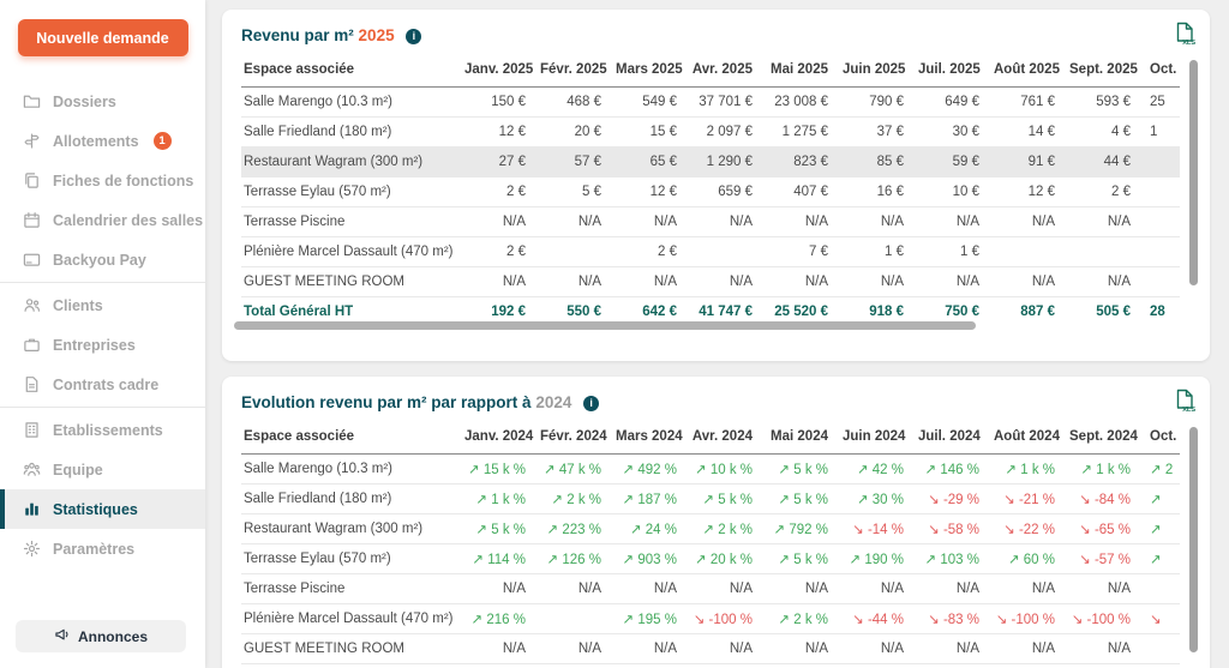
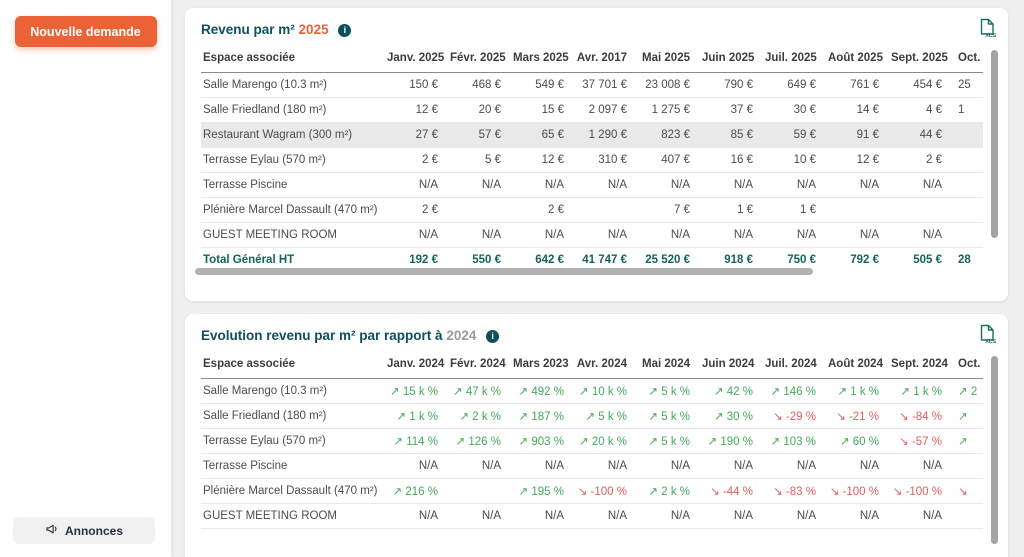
  Nouvelle demande
- Dossiers
- Allotements
- 1
- Fiches de fonctions
- Calendrier des salles
- Backyou Pay
- Clients
- Entreprises
- Contrats cadre
- Etablissements
- Equipe
- Statistiques
- Paramètres
  Annonces
  Revenu par m² 2025 i
- Espace associée	Janv. 2025	Févr. 2025	Mars 2025	Avr. 2025	Mai 2025	Juin 2025	Juil. 2025	Août 2025	Sept. 2025	Oct.
+ Espace associée	Janv. 2025	Févr. 2025	Mars 2025	Avr. 2017	Mai 2025	Juin 2025	Juil. 2025	Août 2025	Sept. 2025	Oct.
- Salle Marengo (10.3 m²)	150 €	468 €	549 €	37 701 €	23 008 €	790 €	649 €	761 €	593 €	25
+ Salle Marengo (10.3 m²)	150 €	468 €	549 €	37 701 €	23 008 €	790 €	649 €	761 €	454 €	25
  Salle Friedland (180 m²)	12 €	20 €	15 €	2 097 €	1 275 €	37 €	30 €	14 €	4 €	1
  Restaurant Wagram (300 m²)	27 €	57 €	65 €	1 290 €	823 €	85 €	59 €	91 €	44 €
- Terrasse Eylau (570 m²)	2 €	5 €	12 €	659 €	407 €	16 €	10 €	12 €	2 €
+ Terrasse Eylau (570 m²)	2 €	5 €	12 €	310 €	407 €	16 €	10 €	12 €	2 €
  Terrasse Piscine	N/A	N/A	N/A	N/A	N/A	N/A	N/A	N/A	N/A
  Plénière Marcel Dassault (470 m²)	2 €		2 €		7 €	1 €	1 €
  GUEST MEETING ROOM	N/A	N/A	N/A	N/A	N/A	N/A	N/A	N/A	N/A
- Total Général HT	192 €	550 €	642 €	41 747 €	25 520 €	918 €	750 €	887 €	505 €	28
+ Total Général HT	192 €	550 €	642 €	41 747 €	25 520 €	918 €	750 €	792 €	505 €	28
  Evolution revenu par m² par rapport à 2024 i
- Espace associée	Janv. 2024	Févr. 2024	Mars 2024	Avr. 2024	Mai 2024	Juin 2024	Juil. 2024	Août 2024	Sept. 2024	Oct.
+ Espace associée	Janv. 2024	Févr. 2024	Mars 2023	Avr. 2024	Mai 2024	Juin 2024	Juil. 2024	Août 2024	Sept. 2024	Oct.
  Salle Marengo (10.3 m²)	↗ 15 k %	↗ 47 k %	↗ 492 %	↗ 10 k %	↗ 5 k %	↗ 42 %	↗ 146 %	↗ 1 k %	↗ 1 k %	↗ 2
  Salle Friedland (180 m²)	↗ 1 k %	↗ 2 k %	↗ 187 %	↗ 5 k %	↗ 5 k %	↗ 30 %	↘ -29 %	↘ -21 %	↘ -84 %	↗
- Restaurant Wagram (300 m²)	↗ 5 k %	↗ 223 %	↗ 24 %	↗ 2 k %	↗ 792 %	↘ -14 %	↘ -58 %	↘ -22 %	↘ -65 %	↗
  Terrasse Eylau (570 m²)	↗ 114 %	↗ 126 %	↗ 903 %	↗ 20 k %	↗ 5 k %	↗ 190 %	↗ 103 %	↗ 60 %	↘ -57 %	↗
  Terrasse Piscine	N/A	N/A	N/A	N/A	N/A	N/A	N/A	N/A	N/A
  Plénière Marcel Dassault (470 m²)	↗ 216 %		↗ 195 %	↘ -100 %	↗ 2 k %	↘ -44 %	↘ -83 %	↘ -100 %	↘ -100 %	↘
  GUEST MEETING ROOM	N/A	N/A	N/A	N/A	N/A	N/A	N/A	N/A	N/A
